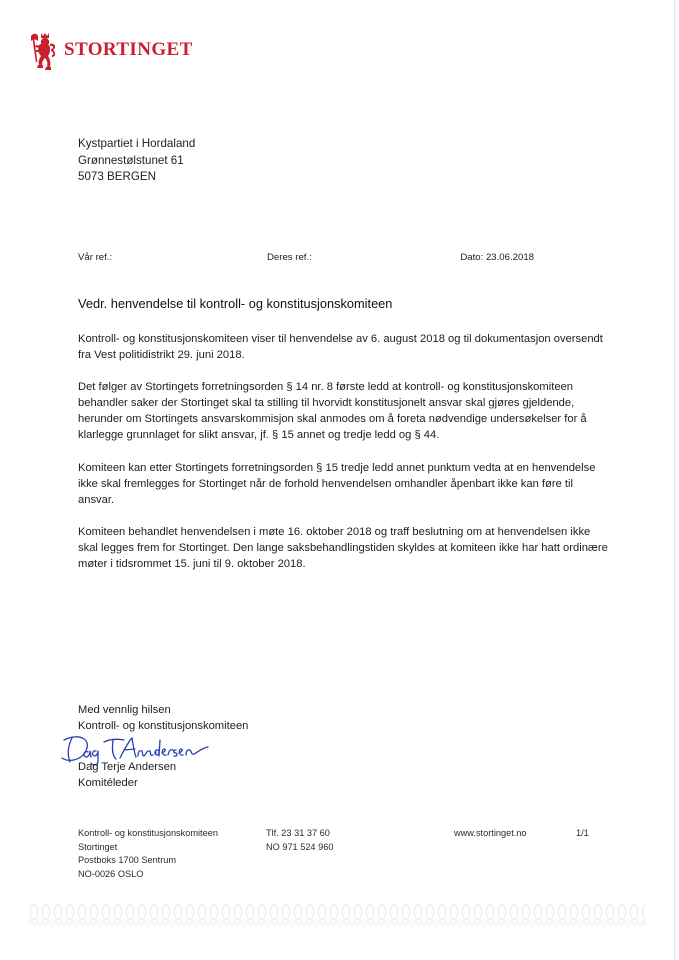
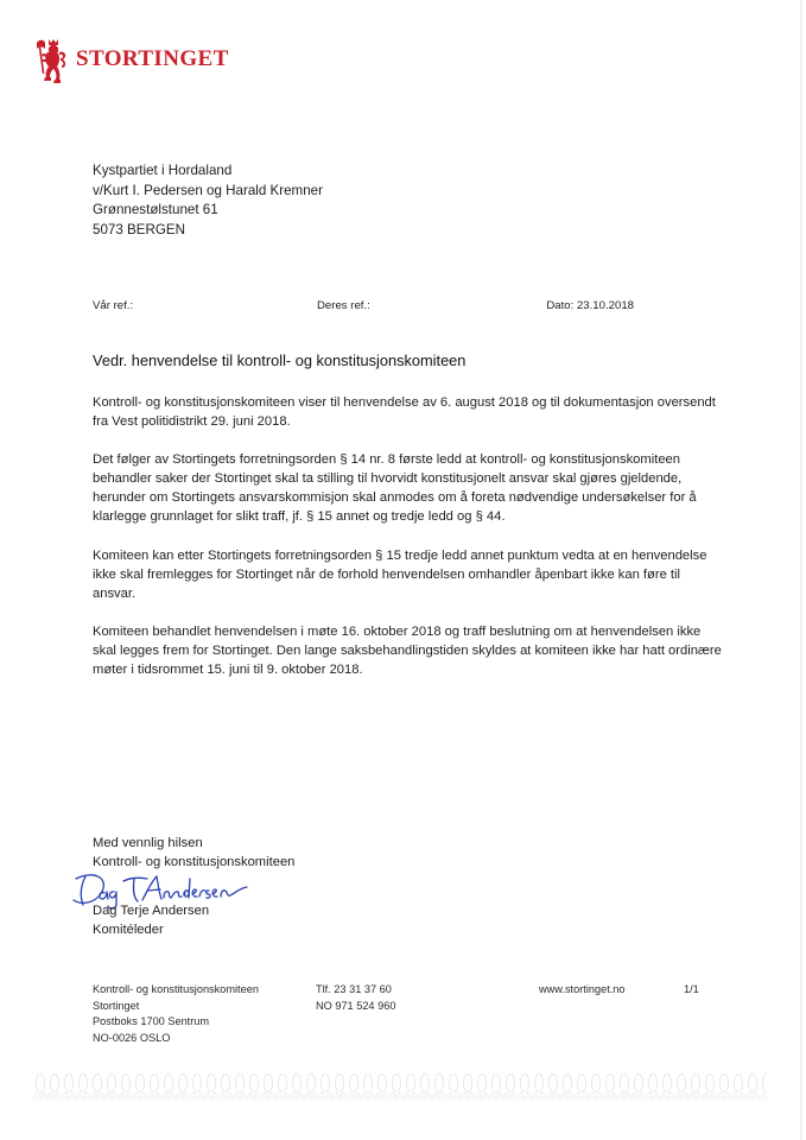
  STORTINGET
  Kystpartiet i Hordaland
+ v/Kurt I. Pedersen og Harald Kremner
  Grønnestølstunet 61
  5073 BERGEN
  Vår ref.:
  Deres ref.:
- Dato: 23.06.2018
+ Dato: 23.10.2018
  Vedr. henvendelse til kontroll- og konstitusjonskomiteen
  Kontroll- og konstitusjonskomiteen viser til henvendelse av 6. august 2018 og til dokumentasjon oversendt fra Vest politidistrikt 29. juni 2018.
- Det følger av Stortingets forretningsorden § 14 nr. 8 første ledd at kontroll- og konstitusjonskomiteen behandler saker der Stortinget skal ta stilling til hvorvidt konstitusjonelt ansvar skal gjøres gjeldende, herunder om Stortingets ansvarskommisjon skal anmodes om å foreta nødvendige undersøkelser for å klarlegge grunnlaget for slikt ansvar, jf. § 15 annet og tredje ledd og § 44.
+ Det følger av Stortingets forretningsorden § 14 nr. 8 første ledd at kontroll- og konstitusjonskomiteen behandler saker der Stortinget skal ta stilling til hvorvidt konstitusjonelt ansvar skal gjøres gjeldende, herunder om Stortingets ansvarskommisjon skal anmodes om å foreta nødvendige undersøkelser for å klarlegge grunnlaget for slikt traff, jf. § 15 annet og tredje ledd og § 44.
  Komiteen kan etter Stortingets forretningsorden § 15 tredje ledd annet punktum vedta at en henvendelse ikke skal fremlegges for Stortinget når de forhold henvendelsen omhandler åpenbart ikke kan føre til ansvar.
  Komiteen behandlet henvendelsen i møte 16. oktober 2018 og traff beslutning om at henvendelsen ikke skal legges frem for Stortinget. Den lange saksbehandlingstiden skyldes at komiteen ikke har hatt ordinære møter i tidsrommet 15. juni til 9. oktober 2018.
  Med vennlig hilsen
  Kontroll- og konstitusjonskomiteen
  Dag Terje Andersen
  Komitéleder
  Kontroll- og konstitusjonskomiteen
  Stortinget
  Postboks 1700 Sentrum
  NO-0026 OSLO
  Tlf. 23 31 37 60
  NO 971 524 960
  www.stortinget.no
  1/1
